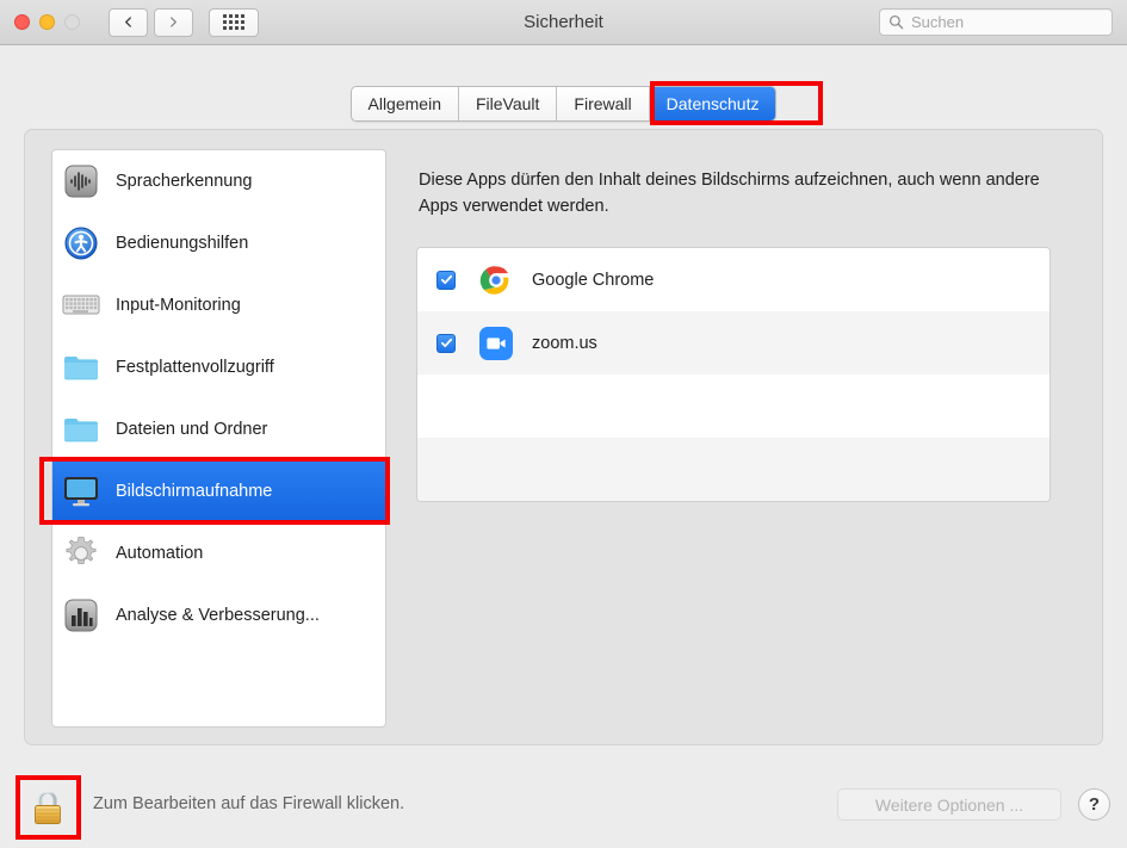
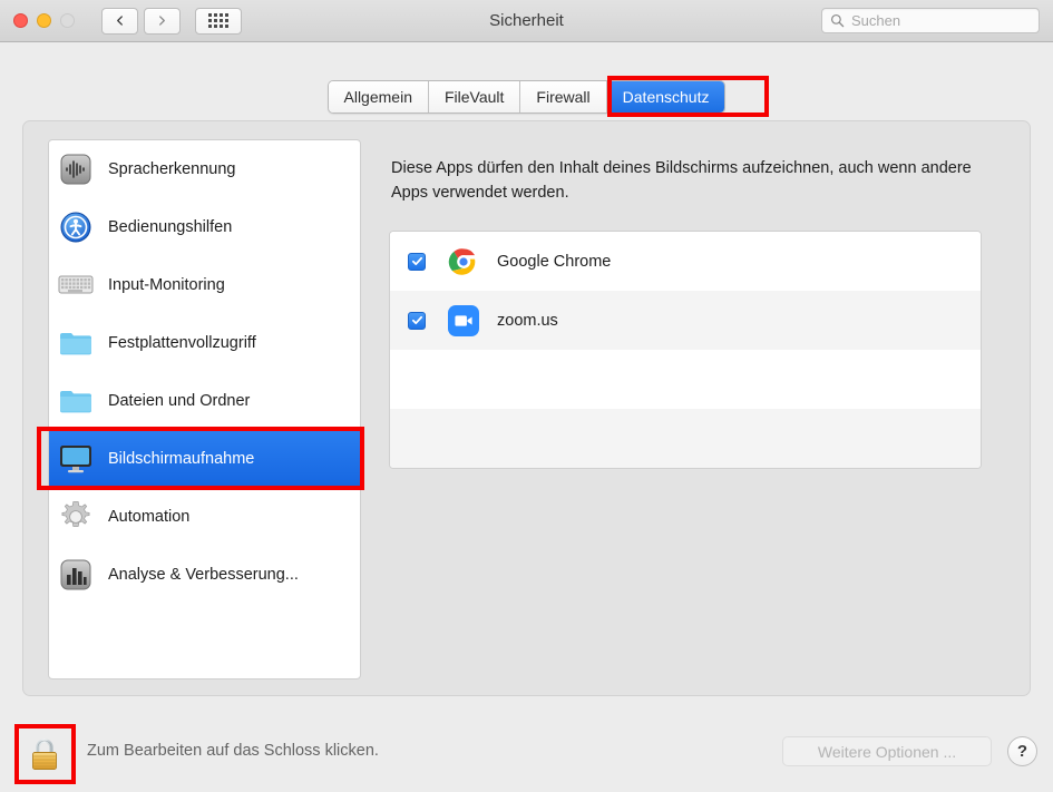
  Sicherheit
  Suchen
  Allgemein
  FileVault
  Firewall
  Datenschutz
  Spracherkennung
  Bedienungshilfen
  Input-Monitoring
  Festplattenvollzugriff
  Dateien und Ordner
  Bildschirmaufnahme
  Automation
  Analyse & Verbesserung...
  Diese Apps dürfen den Inhalt deines Bildschirms aufzeichnen, auch wenn andere Apps verwendet werden.
  Google Chrome
  zoom.us
- Zum Bearbeiten auf das Firewall klicken.
+ Zum Bearbeiten auf das Schloss klicken.
  Weitere Optionen ...
  ?
